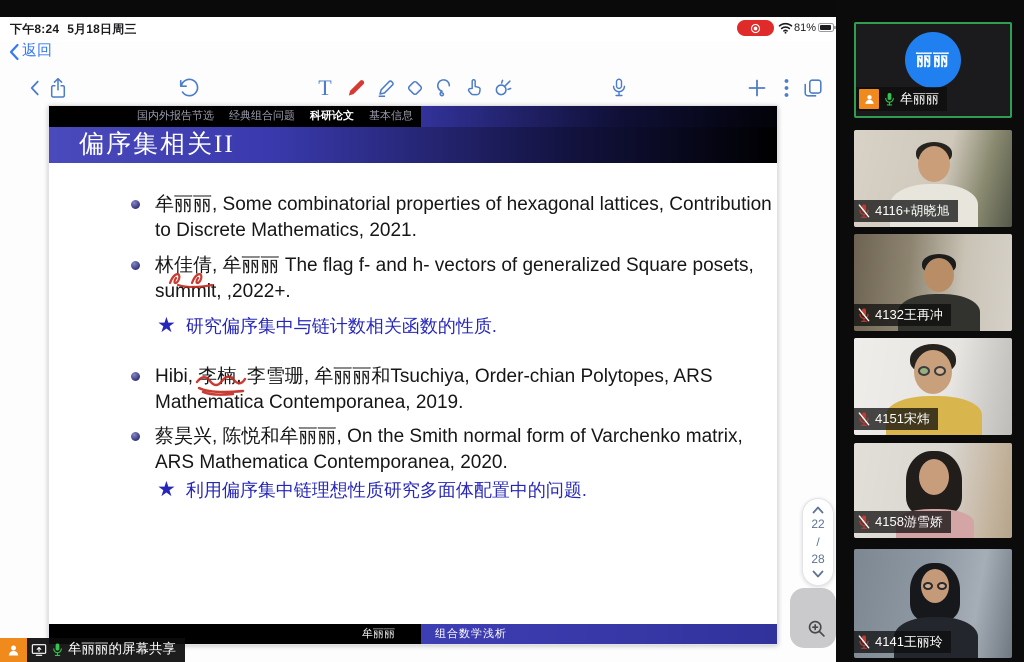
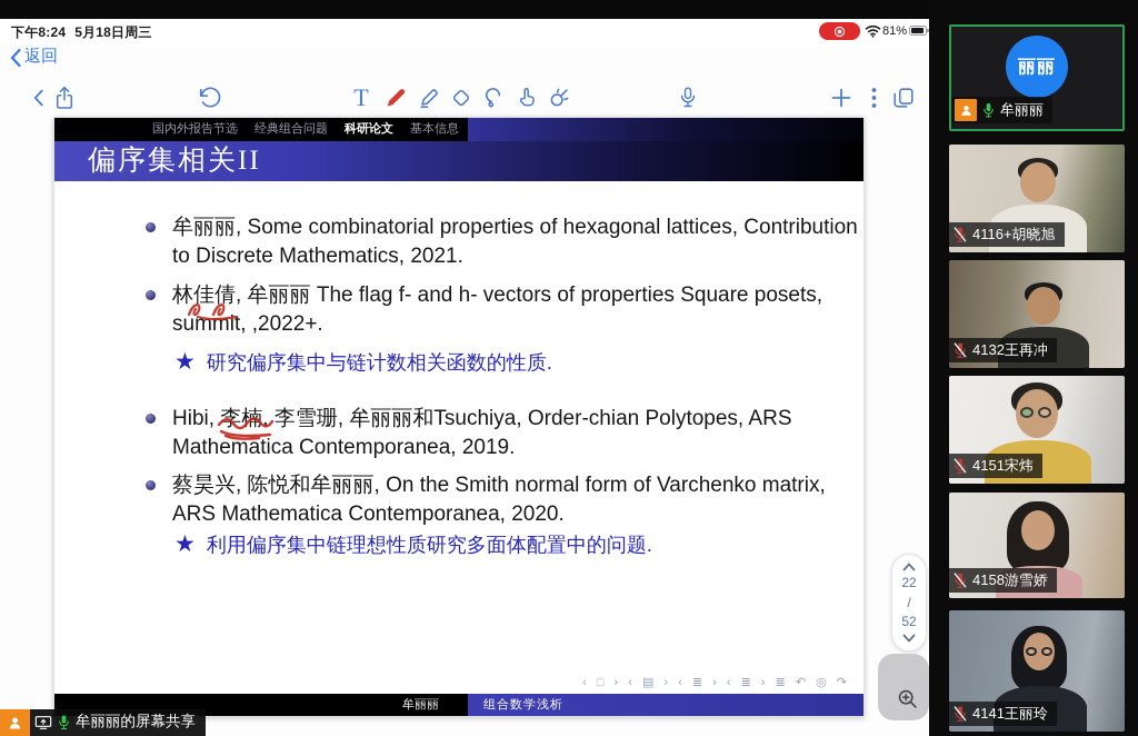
  下午8:24 5月18日周三
  81%
  返回
  T
  国内外报告节选
  经典组合问题
  科研论文
  基本信息
  偏序集相关II
  牟丽丽, Some combinatorial properties of hexagonal lattices, Contribution to Discrete Mathematics, 2021.
- 林佳倩, 牟丽丽 The flag f- and h- vectors of generalized Square posets, summit, ,2022+.
+ 林佳倩, 牟丽丽 The flag f- and h- vectors of properties Square posets, summit, ,2022+.
  ★ 研究偏序集中与链计数相关函数的性质.
  Hibi, 李, 李雪珊, 牟丽丽和Tsuchiya, Order-chian Polytopes, ARS Mathematica Contemporanea, 2019.
  蔡昊兴, 陈悦和牟丽丽, On the Smith normal form of Varchenko matrix, ARS Mathematica Contemporanea, 2020.
  ★ 利用偏序集中链理想性质研究多面体配置中的问题.
+ ‹ □ › ‹ ▤ › ‹ ≣ › ‹ ≣ › ≣ ↶ ◎ ↷
  牟丽丽
  组合数学浅析
  22
  /
- 28
+ 52
  牟丽丽的屏幕共享
  丽丽
  牟丽丽
  4116+胡晓旭
  4132王再冲
  4151宋炜
  4158游雪娇
  4141王丽玲
